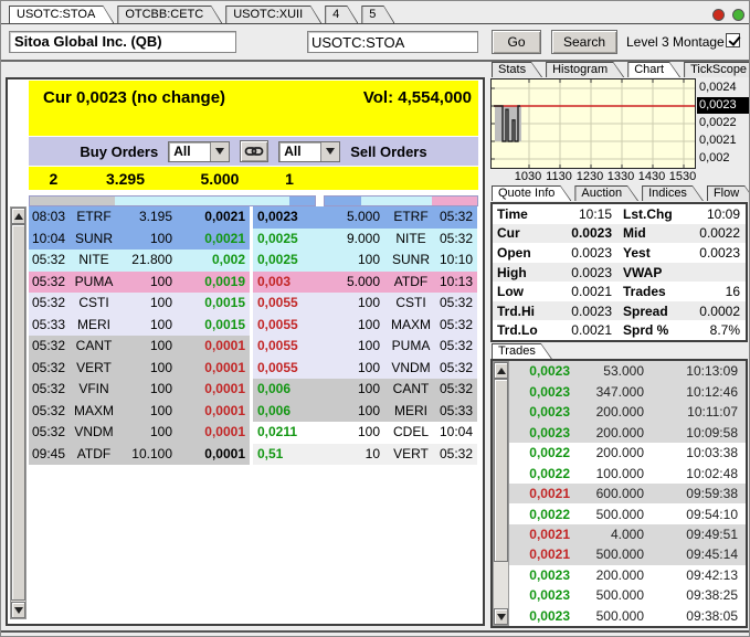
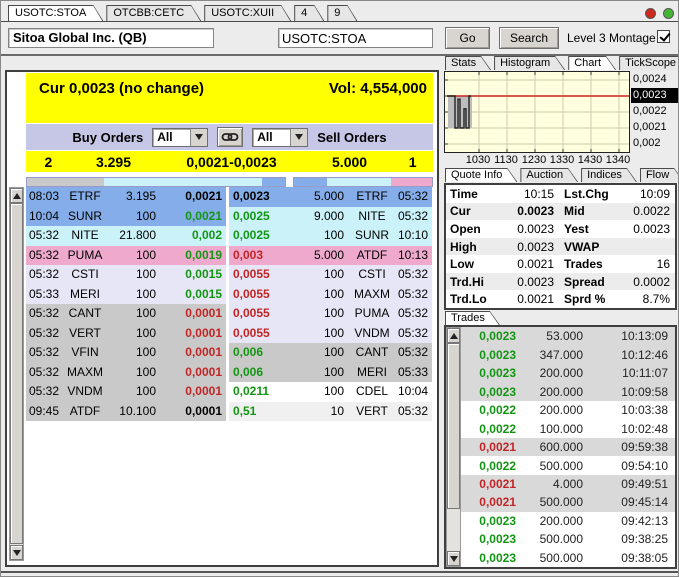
  USOTC:STOA
  OTCBB:CETC
  USOTC:XUII
  4
- 5
+ 9
  Sitoa Global Inc. (QB)
  USOTC:STOA
  Go
  Search
  Level 3 Montage
  Cur 0,0023 (no change)
  Vol: 4,554,000
  Buy Orders
  All
  All
  Sell Orders
  2
  3.295
+ 0,0021-0,0023
  5.000
  1
  08:03
  ETRF
  3.195
  0,0021
  10:04
  SUNR
  100
  0,0021
  05:32
  NITE
  21.800
  0,002
  05:32
  PUMA
  100
  0,0019
  05:32
  CSTI
  100
  0,0015
  05:33
  MERI
  100
  0,0015
  05:32
  CANT
  100
  0,0001
  05:32
  VERT
  100
  0,0001
  05:32
  VFIN
  100
  0,0001
  05:32
  MAXM
  100
  0,0001
  05:32
  VNDM
  100
  0,0001
  09:45
  ATDF
  10.100
  0,0001
  0,0023
  5.000
  ETRF
  05:32
  0,0025
  9.000
  NITE
  05:32
  0,0025
  100
  SUNR
  10:10
  0,003
  5.000
  ATDF
  10:13
  0,0055
  100
  CSTI
  05:32
  0,0055
  100
  MAXM
  05:32
  0,0055
  100
  PUMA
  05:32
  0,0055
  100
  VNDM
  05:32
  0,006
  100
  CANT
  05:32
  0,006
  100
  MERI
  05:33
  0,0211
  100
  CDEL
  10:04
  0,51
  10
  VERT
  05:32
  Stats
  Histogram
  Chart
  TickScope
  1030
  1130
  1230
  1330
  1430
- 1530
+ 1340
  0,0024
  0,0023
  0,0022
  0,0021
  0,002
  Quote Info
  Auction
  Indices
  Flow
  Time
  10:15
  Lst.Chg
  10:09
  Cur
  0.0023
  Mid
  0.0022
  Open
  0.0023
  Yest
  0.0023
  High
  0.0023
  VWAP
  Low
  0.0021
  Trades
  16
  Trd.Hi
  0.0023
  Spread
  0.0002
  Trd.Lo
  0.0021
  Sprd %
  8.7%
  Trades
  0,0023
  53.000
  10:13:09
  0,0023
  347.000
  10:12:46
  0,0023
  200.000
  10:11:07
  0,0023
  200.000
  10:09:58
  0,0022
  200.000
  10:03:38
  0,0022
  100.000
  10:02:48
  0,0021
  600.000
  09:59:38
  0,0022
  500.000
  09:54:10
  0,0021
  4.000
  09:49:51
  0,0021
  500.000
  09:45:14
  0,0023
  200.000
  09:42:13
  0,0023
  500.000
  09:38:25
  0,0023
  500.000
  09:38:05
